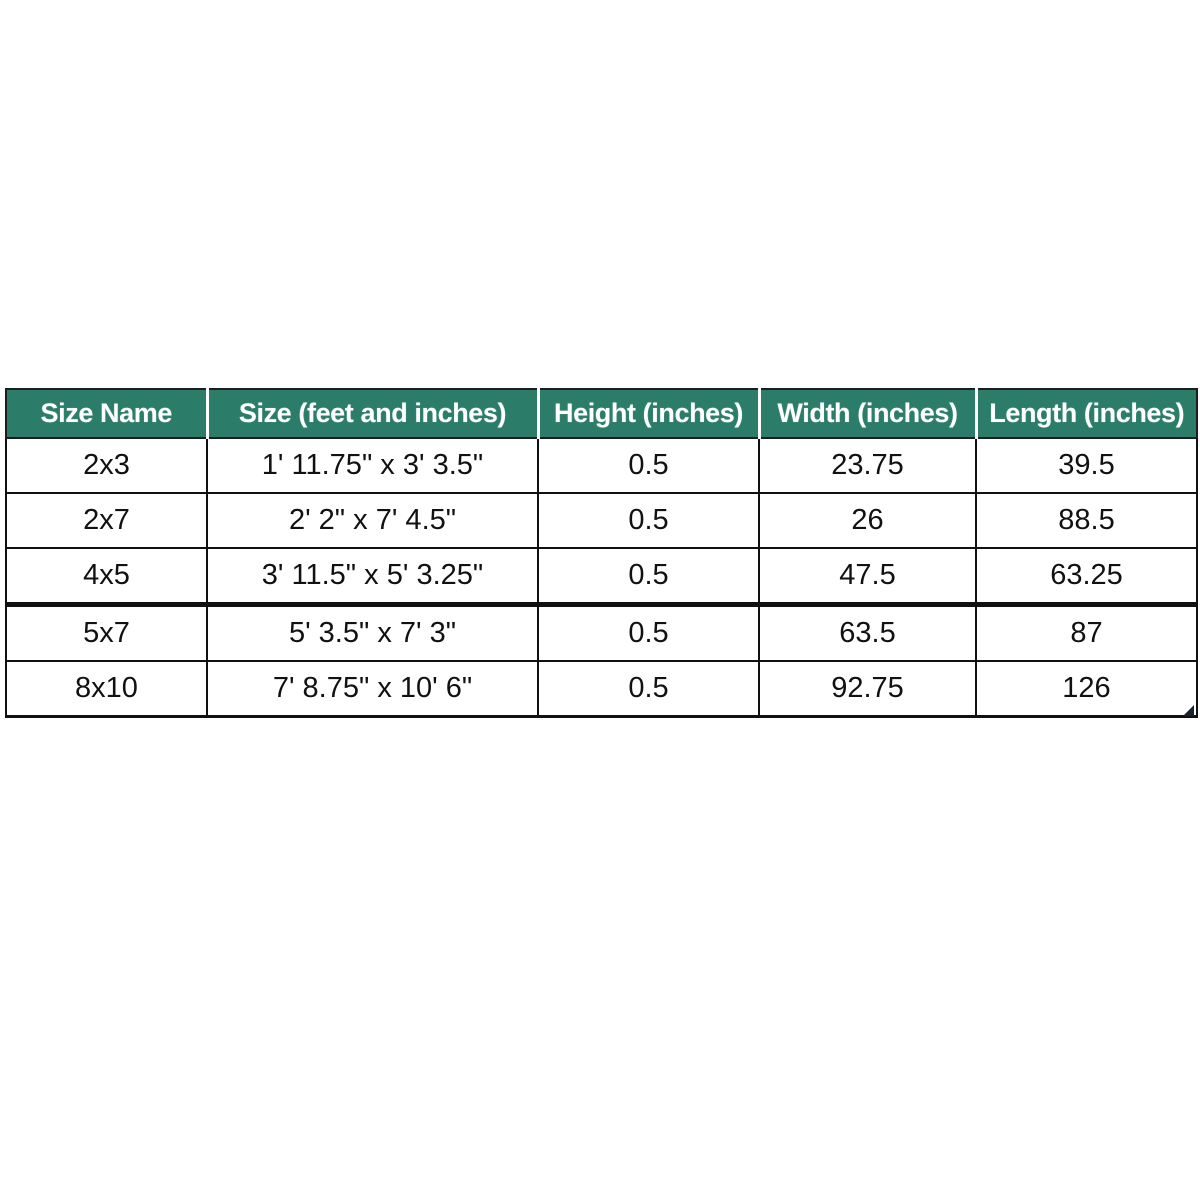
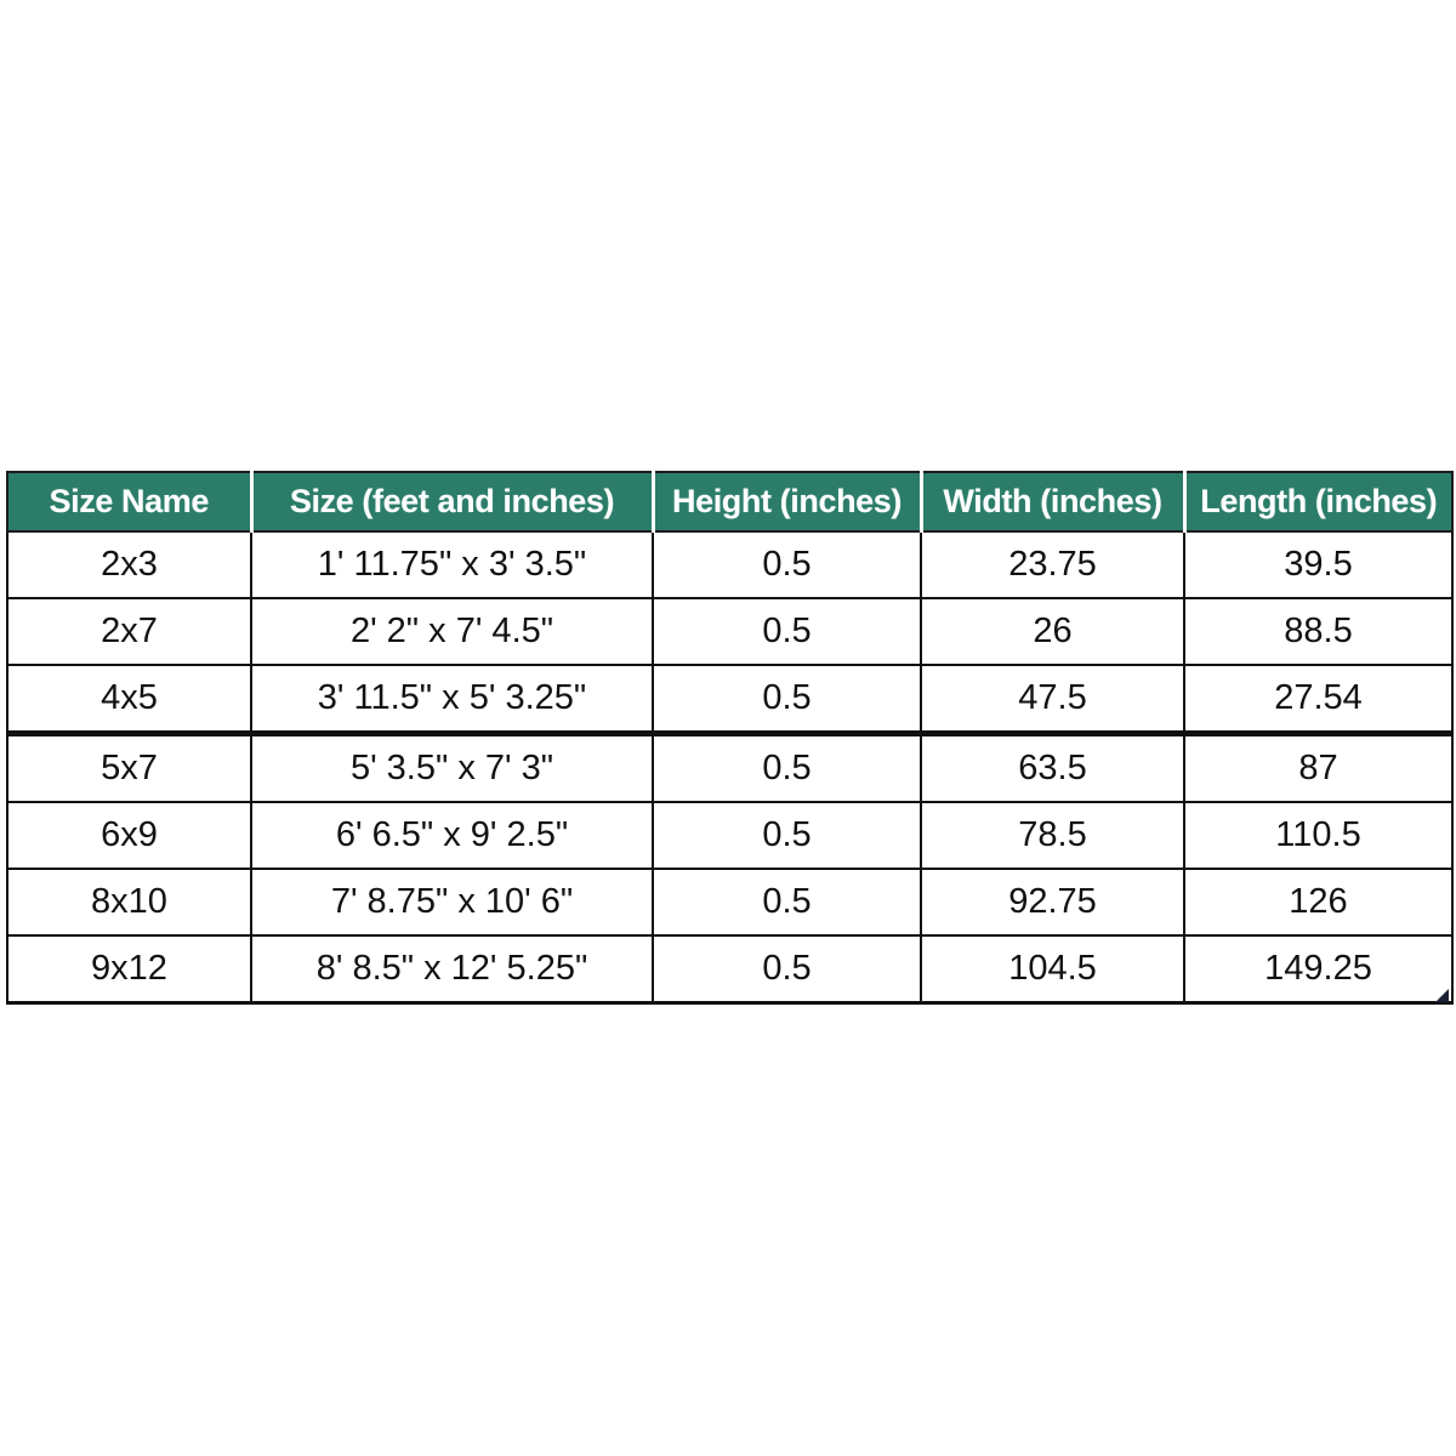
  Size Name	Size (feet and inches)	Height (inches)	Width (inches)	Length (inches)
  2x3	1' 11.75" x 3' 3.5"	0.5	23.75	39.5
  2x7	2' 2" x 7' 4.5"	0.5	26	88.5
- 4x5	3' 11.5" x 5' 3.25"	0.5	47.5	63.25
+ 4x5	3' 11.5" x 5' 3.25"	0.5	47.5	27.54
  5x7	5' 3.5" x 7' 3"	0.5	63.5	87
+ 6x9	6' 6.5" x 9' 2.5"	0.5	78.5	110.5
  8x10	7' 8.75" x 10' 6"	0.5	92.75	126
+ 9x12	8' 8.5" x 12' 5.25"	0.5	104.5	149.25
